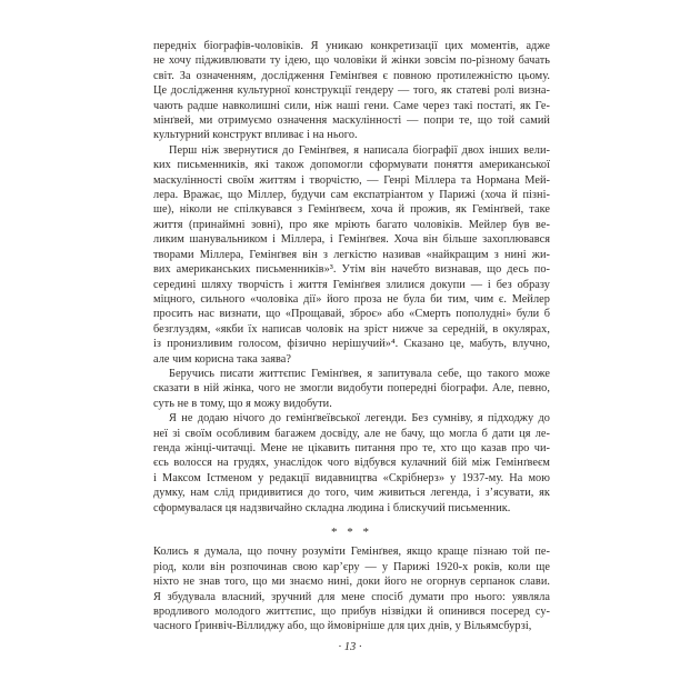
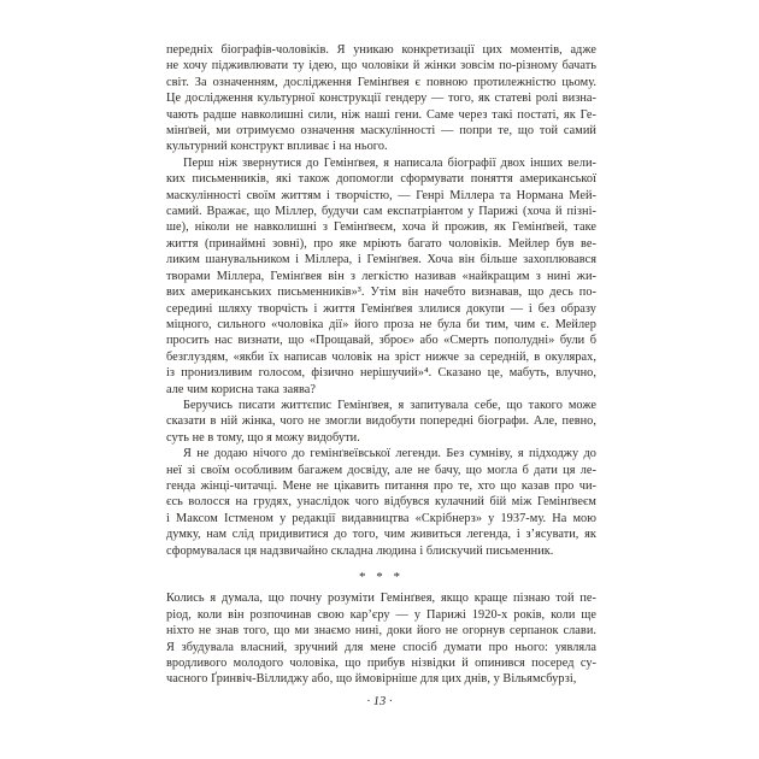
  передніх біографів-чоловіків. Я уникаю конкретизації цих моментів, адже
  не хочу підживлювати ту ідею, що чоловіки й жінки зовсім по-різному бачать
  світ. За означенням, дослідження Гемінґвея є повною протилежністю цьому.
  Це дослідження культурної конструкції гендеру — того, як статеві ролі визна-
  чають радше навколишні сили, ніж наші гени. Саме через такі постаті, як Ге-
  мінґвей, ми отримуємо означення маскулінності — попри те, що той самий
  культурний конструкт впливає і на нього.
  Перш ніж звернутися до Гемінґвея, я написала біографії двох інших вели-
  ких письменників, які також допомогли сформувати поняття американської
  маскулінності своїм життям і творчістю, — Генрі Міллера та Нормана Мей-
- лера. Вражає, що Міллер, будучи сам експатріантом у Парижі (хоча й пізні-
+ самий. Вражає, що Міллер, будучи сам експатріантом у Парижі (хоча й пізні-
- ше), ніколи не спілкувався з Гемінґвеєм, хоча й прожив, як Гемінґвей, таке
+ ше), ніколи не навколишні з Гемінґвеєм, хоча й прожив, як Гемінґвей, таке
  життя (принаймні зовні), про яке мріють багато чоловіків. Мейлер був ве-
  ликим шанувальником і Міллера, і Гемінґвея. Хоча він більше захоплювався
  творами Міллера, Гемінґвея він з легкістю називав «найкращим з нині жи-
  вих американських письменників»³. Утім він начебто визнавав, що десь по-
  середині шляху творчість і життя Гемінґвея злилися докупи — і без образу
  міцного, сильного «чоловіка дії» його проза не була би тим, чим є. Мейлер
  просить нас визнати, що «Прощавай, зброє» або «Смерть пополудні» були б
  безглуздям, «якби їх написав чоловік на зріст нижче за середній, в окулярах,
  із пронизливим голосом, фізично нерішучий»⁴. Сказано це, мабуть, влучно,
  але чим корисна така заява?
  Беручись писати життєпис Гемінґвея, я запитувала себе, що такого може
  сказати в ній жінка, чого не змогли видобути попередні біографи. Але, певно,
  суть не в тому, що я можу видобути.
  Я не додаю нічого до гемінґвеївської легенди. Без сумніву, я підходжу до
  неї зі своїм особливим багажем досвіду, але не бачу, що могла б дати ця ле-
  генда жінці-читачці. Мене не цікавить питання про те, хто що казав про чи-
  єсь волосся на грудях, унаслідок чого відбувся кулачний бій між Гемінґвеєм
  і Максом Істменом у редакції видавництва «Скрібнерз» у 1937-му. На мою
  думку, нам слід придивитися до того, чим живиться легенда, і з’ясувати, як
  сформувалася ця надзвичайно складна людина і блискучий письменник.
  * * *
  Колись я думала, що почну розуміти Гемінґвея, якщо краще пізнаю той пе-
  ріод, коли він розпочинав свою кар’єру — у Парижі 1920-х років, коли ще
  ніхто не знав того, що ми знаємо нині, доки його не огорнув серпанок слави.
  Я збудувала власний, зручний для мене спосіб думати про нього: уявляла
- вродливого молодого життєпис, що прибув нізвідки й опинився посеред су-
+ вродливого молодого чоловіка, що прибув нізвідки й опинився посеред су-
  часного Ґринвіч-Віллиджу або, що ймовірніше для цих днів, у Вільямсбурзі,
  · 13 ·
